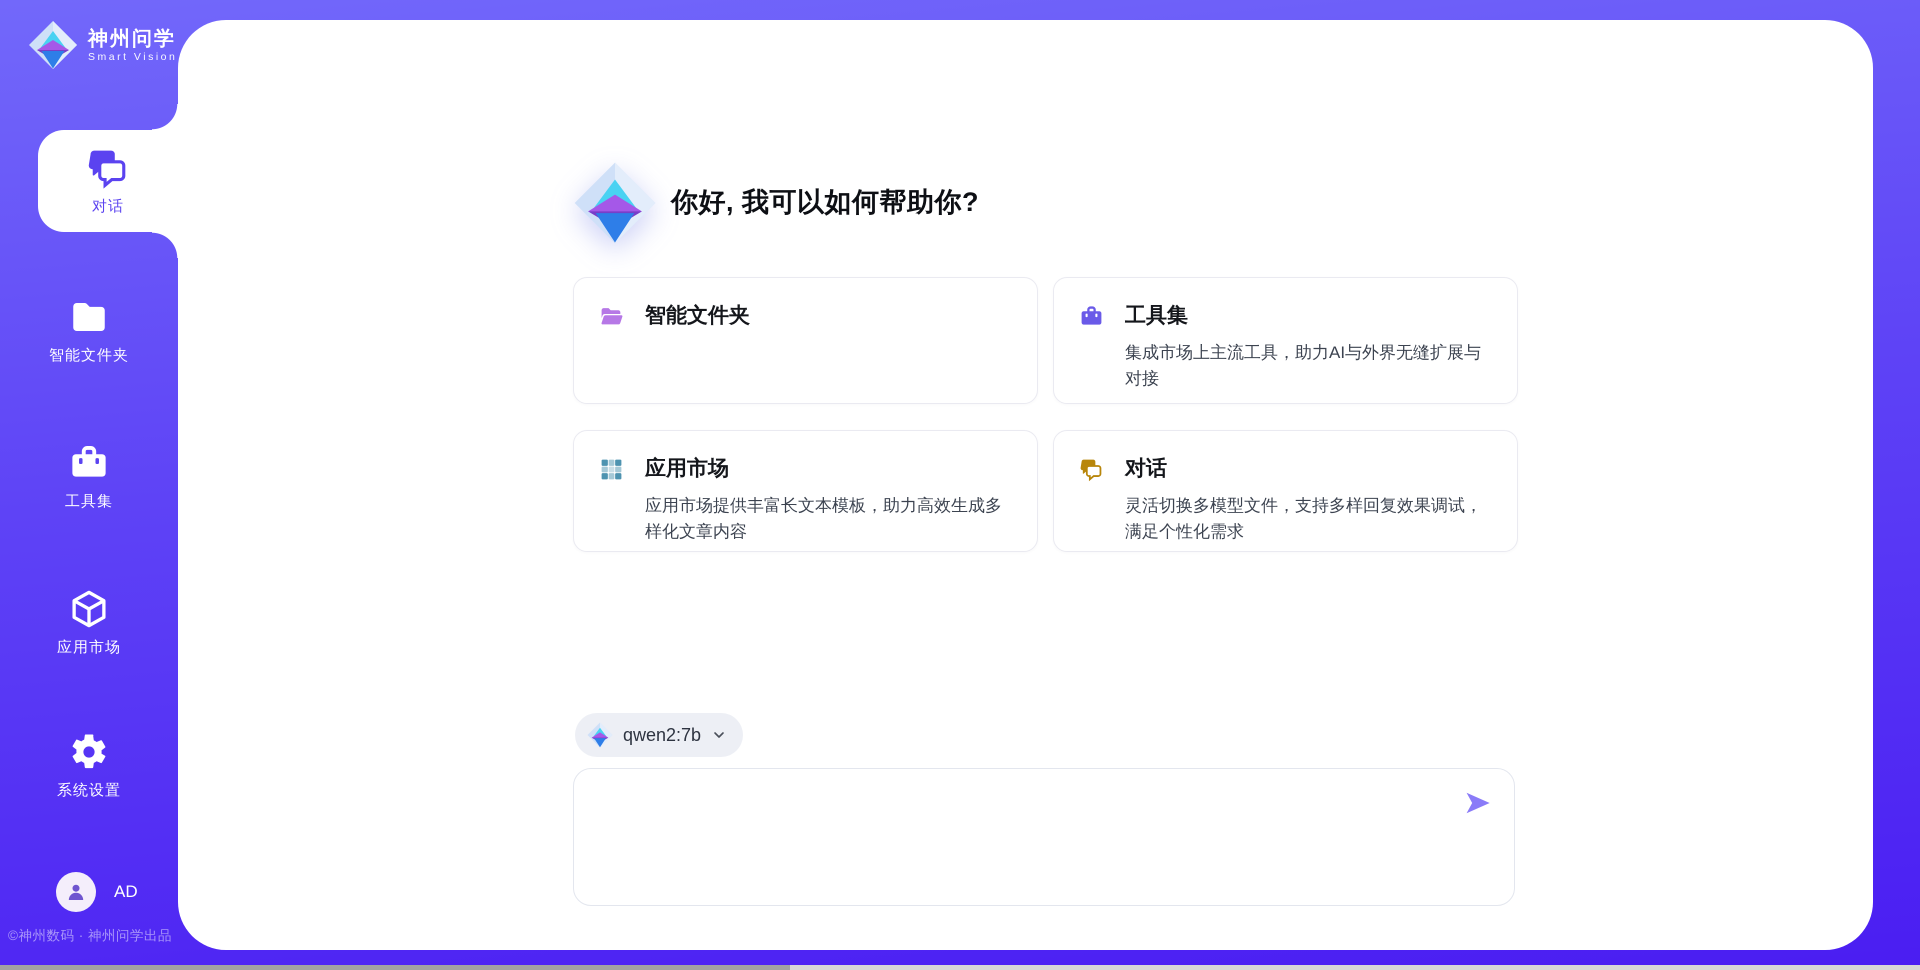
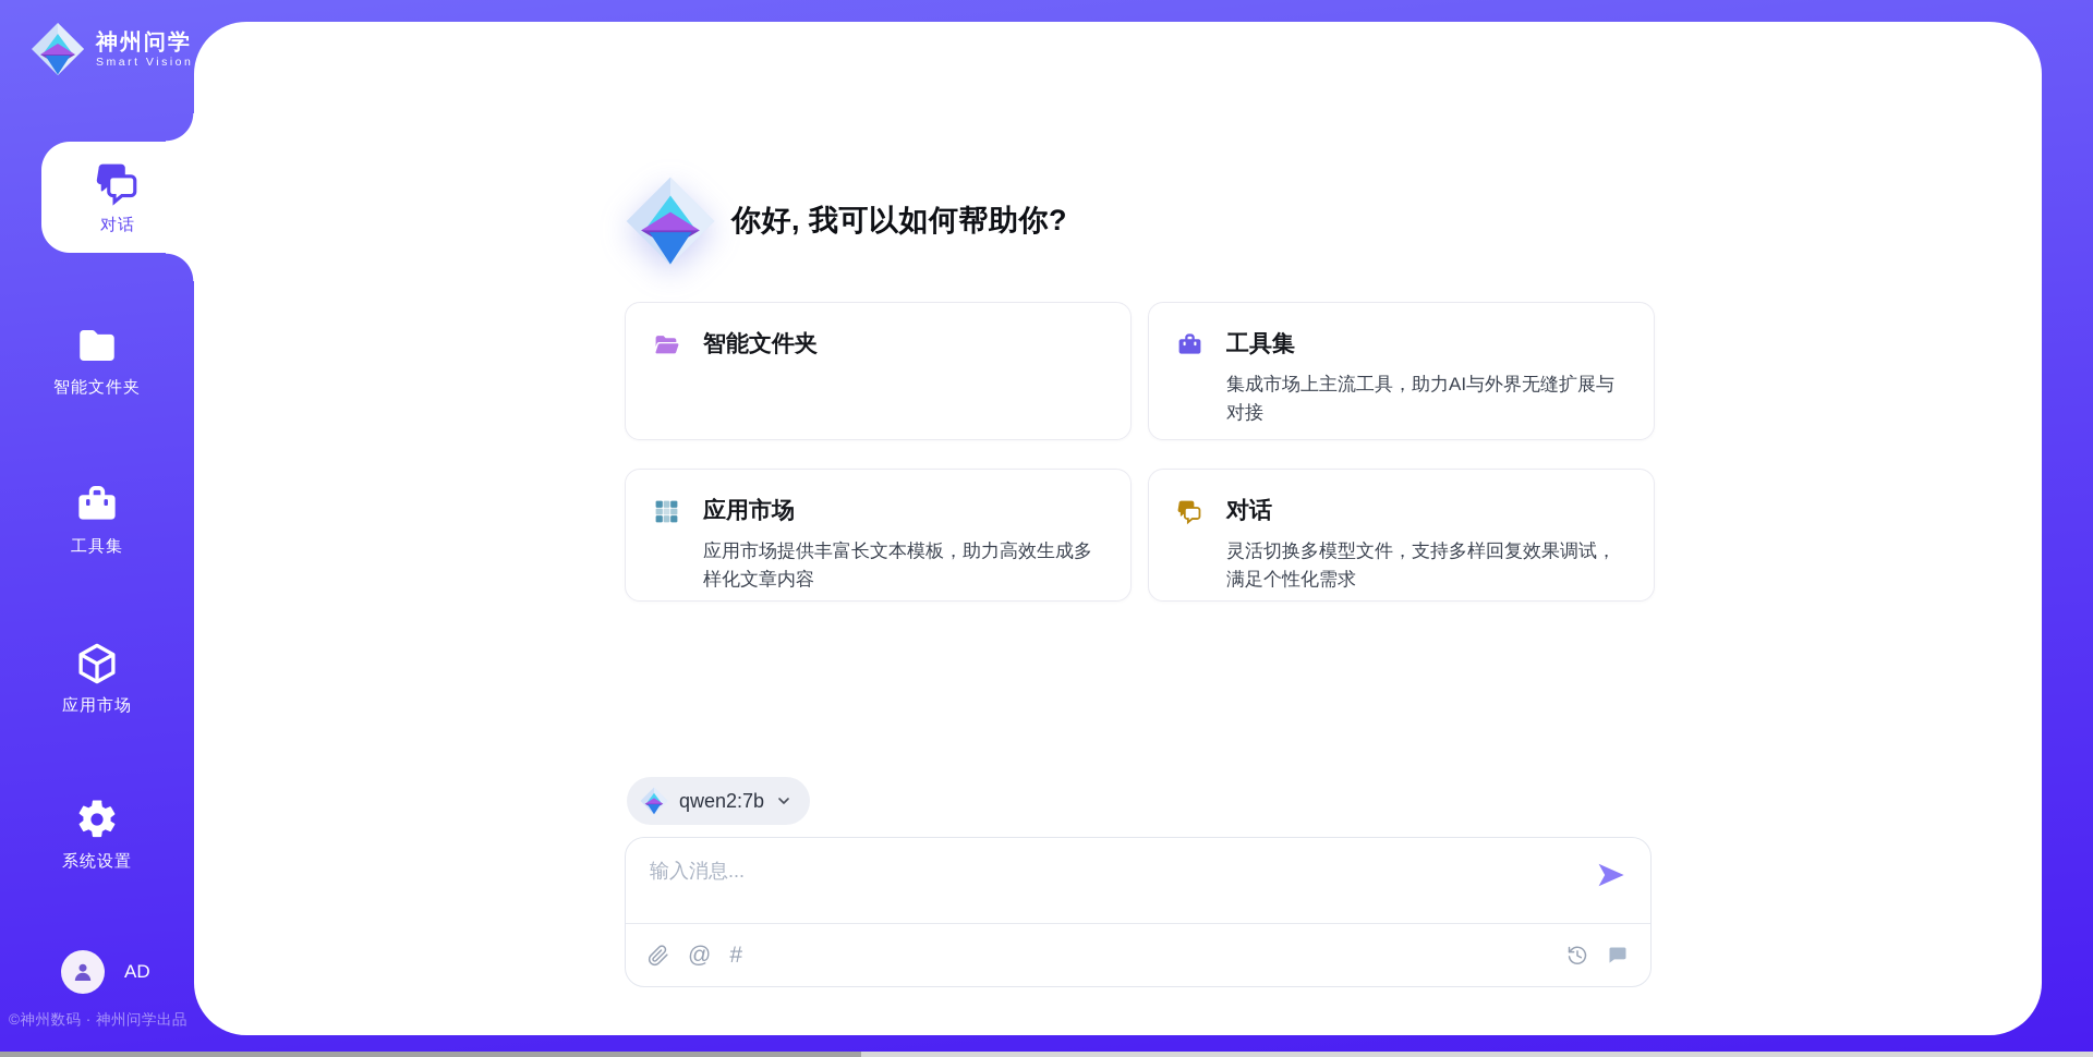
  神州问学
  Smart Vision
  对话
  智能文件夹
  工具集
  应用市场
  系统设置
  AD
  ©神州数码 · 神州问学出品
  你好, 我可以如何帮助你?
  智能文件夹
  工具集
  集成市场上主流工具，助力AI与外界无缝扩展与对接
  应用市场
  应用市场提供丰富长文本模板，助力高效生成多样化文章内容
  对话
  灵活切换多模型文件，支持多样回复效果调试，满足个性化需求
  qwen2:7b
+ 输入消息...
+ @
+ #
